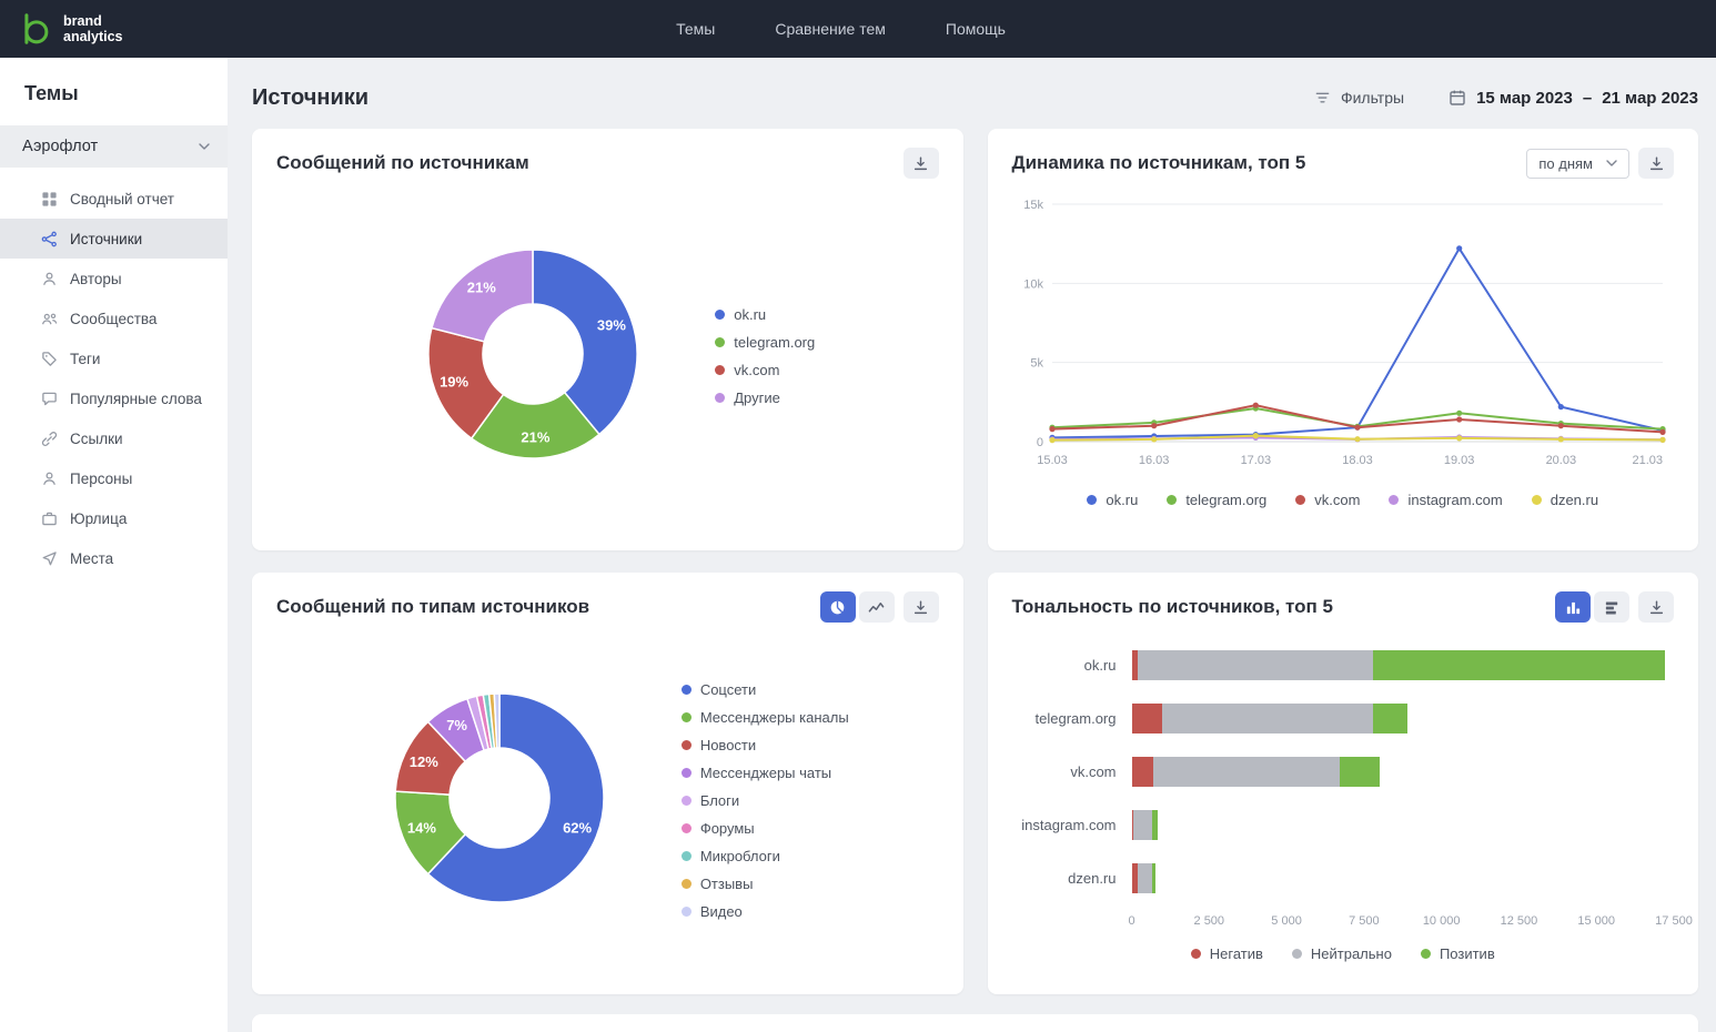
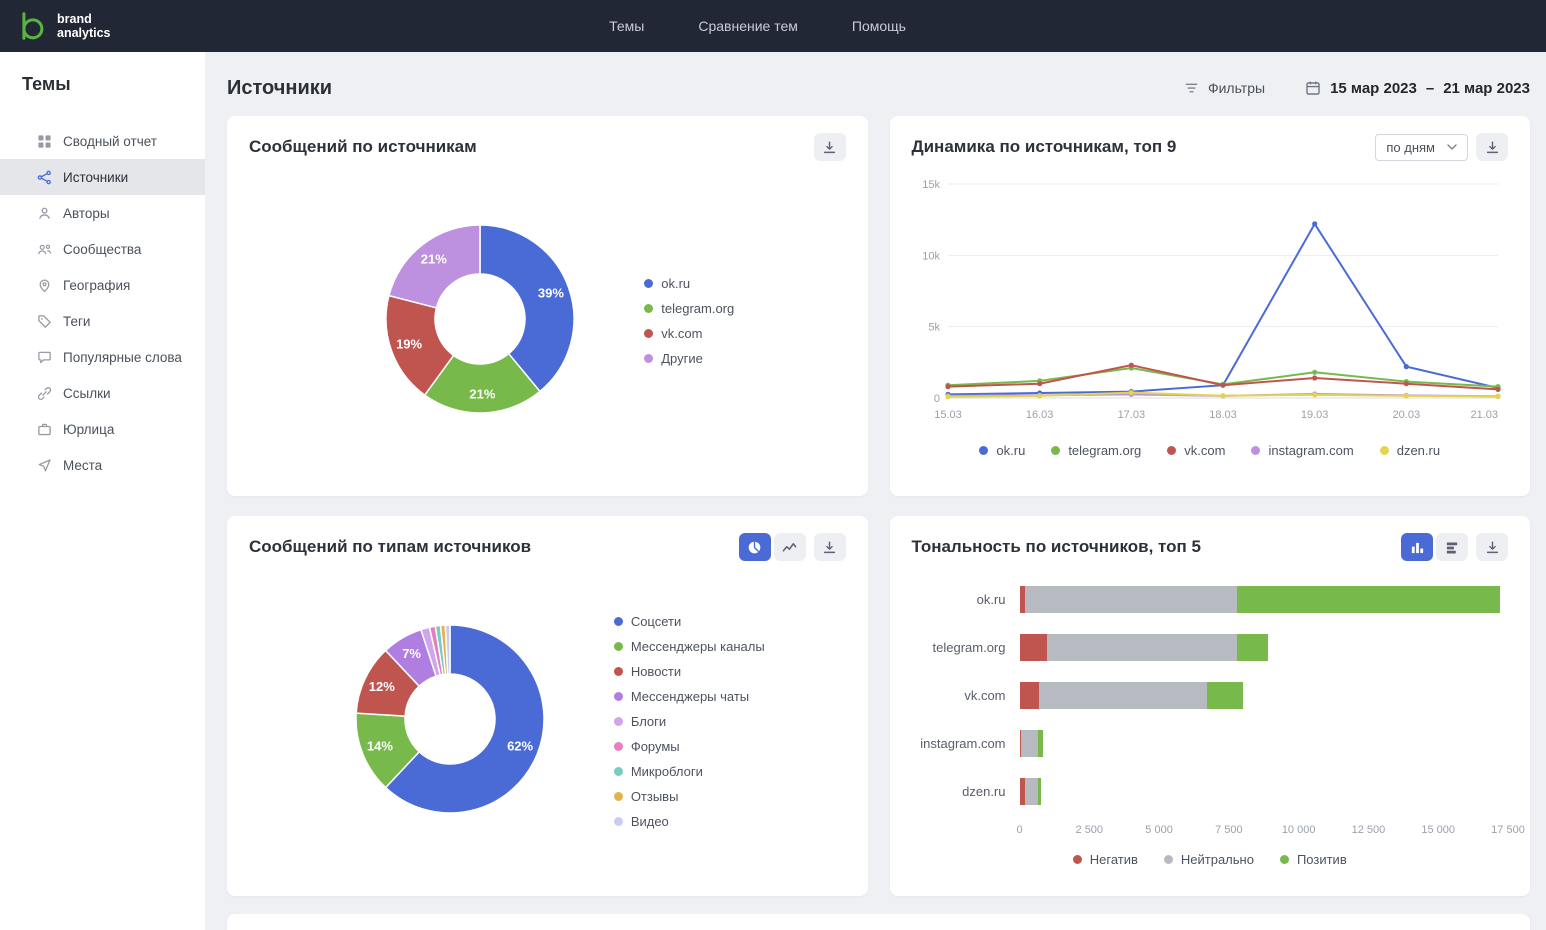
  brand
  analytics
  Темы
  Сравнение тем
  Помощь
  Темы
- Аэрофлот
  Сводный отчет
  Источники
  Авторы
  Сообщества
+ География
  Теги
  Популярные слова
  Ссылки
- Персоны
  Юрлица
  Места
  Источники
  Фильтры
  15 мар 2023
  –
  21 мар 2023
  Сообщений по источникам
  39%
  21%
  19%
  21%
  ok.ru
  telegram.org
  vk.com
  Другие
- Динамика по источникам, топ 5
+ Динамика по источникам, топ 9
  по дням
  0
  5k
  10k
  15k
  15.03
  16.03
  17.03
  18.03
  19.03
  20.03
  21.03
  ok.ru
  telegram.org
  vk.com
  instagram.com
  dzen.ru
  Сообщений по типам источников
  62%
  14%
  12%
  7%
  Соцсети
  Мессенджеры каналы
  Новости
  Мессенджеры чаты
  Блоги
  Форумы
  Микроблоги
  Отзывы
  Видео
  Тональность по источников, топ 5
  ok.ru
  telegram.org
  vk.com
  instagram.com
  dzen.ru
  0
  2 500
  5 000
  7 500
  10 000
  12 500
  15 000
  17 500
  Негатив
  Нейтрально
  Позитив
